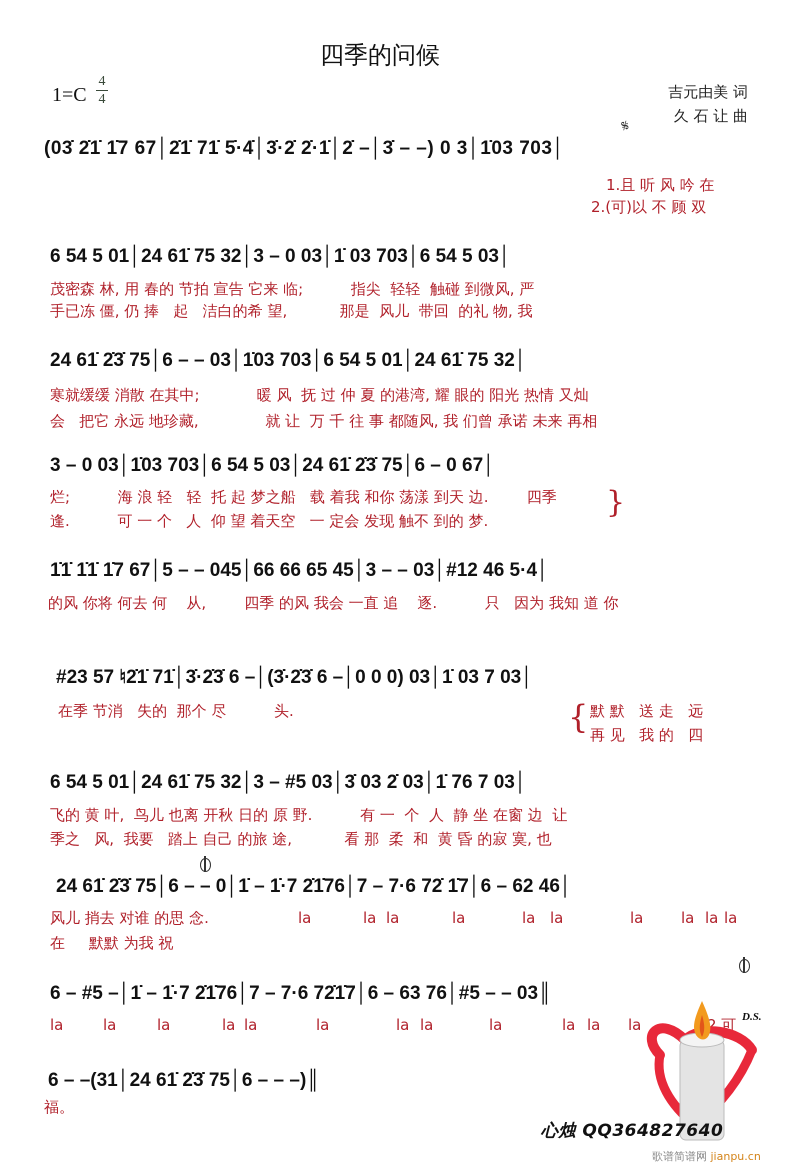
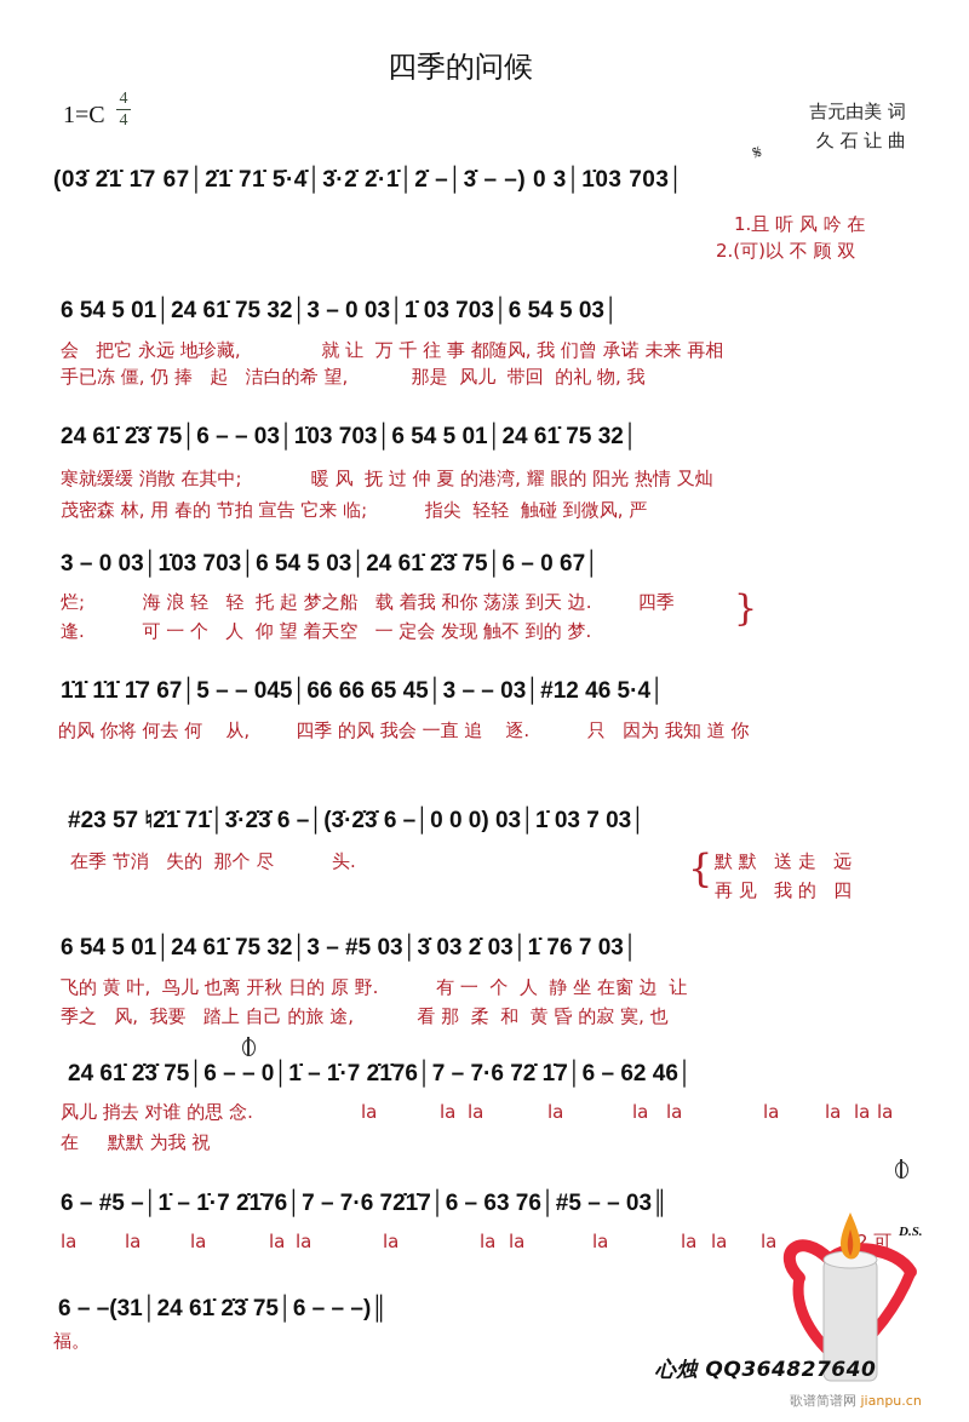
  四季的问候
  1=C
  4
  4
  吉元由美 词
  久 石 让 曲
  (03̇ 2̇1̇ 1̇7 67│2̇1̇ 71̇ 5̇·4̇│3̇·2̇ 2̇·1̇│2̇ –│3̇ – –) 0 3│1̇03 703│
  1.且 听 风 吟 在
  2.(可)以 不 顾 双
  6 54 5 01│24 61̇ 75 32│3 – 0 03│1̇ 03 703│6 54 5 03│
- 茂密森 林, 用 春的 节拍 宣告 它来 临; 指尖 轻轻 触碰 到微风, 严
+ 会 把它 永远 地珍藏, 就 让 万 千 往 事 都随风, 我 们曾 承诺 未来 再相
  手已冻 僵, 仍 捧 起 洁白的希 望, 那是 风儿 带回 的礼 物, 我
  24 61̇ 2̇3̇ 75│6 – – 03│1̇03 703│6 54 5 01│24 61̇ 75 32│
  寒就缓缓 消散 在其中; 暖 风 抚 过 仲 夏 的港湾, 耀 眼的 阳光 热情 又灿
- 会 把它 永远 地珍藏, 就 让 万 千 往 事 都随风, 我 们曾 承诺 未来 再相
+ 茂密森 林, 用 春的 节拍 宣告 它来 临; 指尖 轻轻 触碰 到微风, 严
  3 – 0 03│1̇03 703│6 54 5 03│24 61̇ 2̇3̇ 75│6 – 0 67│
  烂; 海 浪 轻 轻 托 起 梦之船 载 着我 和你 荡漾 到天 边. 四季
  逢. 可 一 个 人 仰 望 着天空 一 定会 发现 触不 到的 梦.
  }
  1̇1̇ 1̇1̇ 1̇7 67│5 – – 045│66 66 65 45│3 – – 03│#12 46 5·4│
  的风 你将 何去 何 从, 四季 的风 我会 一直 追 逐. 只 因为 我知 道 你
  #23 57 ♮2̇1̇ 71̇│3̇·2̇3̇ 6 –│(3̇·2̇3̇ 6 –│0 0 0) 03│1̇ 03 7 03│
  在季 节消 失的 那个 尽 头.
  {
  默 默 送 走 远
  再 见 我 的 四
  6 54 5 01│24 61̇ 75 32│3 – #5 03│3̇ 03 2̇ 03│1̇ 76 7 03│
  飞的 黄 叶, 鸟儿 也离 开秋 日的 原 野. 有 一 个 人 静 坐 在窗 边 让
  季之 风, 我要 踏上 自己 的旅 途, 看 那 柔 和 黄 昏 的寂 寞, 也
  24 61̇ 2̇3̇ 75│6 – – 0│1̇ – 1̇·7 2̇1̇76│7 – 7·6 72̇ 1̇7│6 – 62 46│
  风儿 捎去 对谁 的思 念.
  在 默默 为我 祝
  la
  la
  la
  la
  la
  la
  la
  la
  la
  la
  6 – #5 –│1̇ – 1̇·7 2̇1̇76│7 – 7·6 72̇1̇7│6 – 63 76│#5 – – 03║
  la
  la
  la
  la
  la
  la
  la
  la
  la
  la
  la
  la
  2.可
  D.S.
  6 – –(31│24 61̇ 2̇3̇ 75│6 – – –)║
  福。
  心烛 QQ364827640
  歌谱简谱网 jianpu.cn
